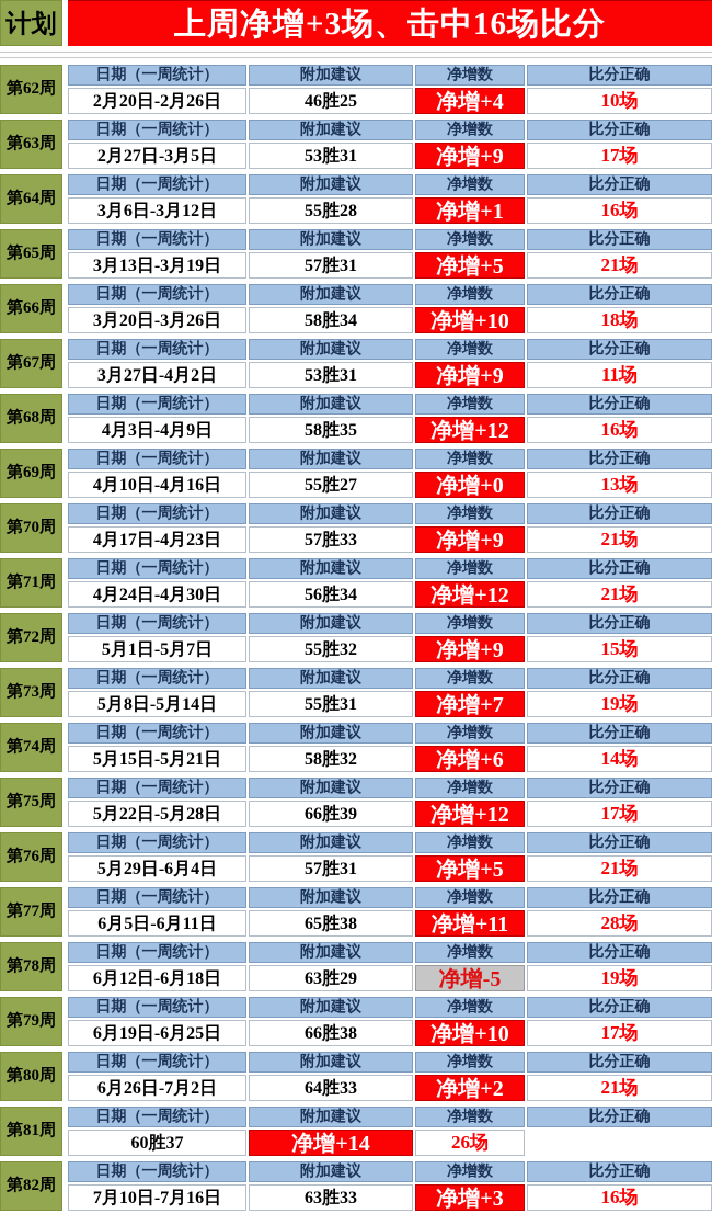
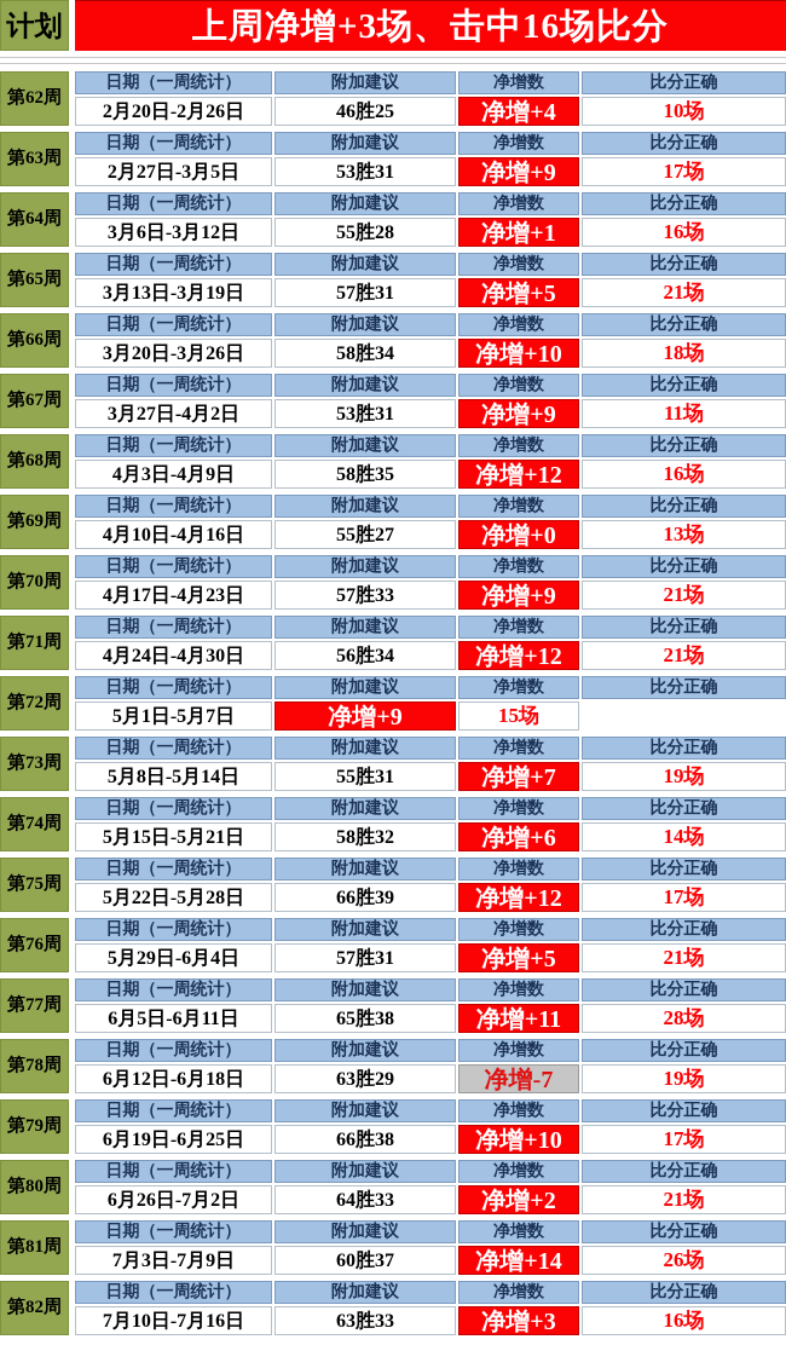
  计划
  上周净增+3场、击中16场比分
  第62周
  日期（一周统计）
  附加建议
  净增数
  比分正确
  2月20日-2月26日
  46胜25
  净增+4
  10场
  第63周
  日期（一周统计）
  附加建议
  净增数
  比分正确
  2月27日-3月5日
  53胜31
  净增+9
  17场
  第64周
  日期（一周统计）
  附加建议
  净增数
  比分正确
  3月6日-3月12日
  55胜28
  净增+1
  16场
  第65周
  日期（一周统计）
  附加建议
  净增数
  比分正确
  3月13日-3月19日
  57胜31
  净增+5
  21场
  第66周
  日期（一周统计）
  附加建议
  净增数
  比分正确
  3月20日-3月26日
  58胜34
  净增+10
  18场
  第67周
  日期（一周统计）
  附加建议
  净增数
  比分正确
  3月27日-4月2日
  53胜31
  净增+9
  11场
  第68周
  日期（一周统计）
  附加建议
  净增数
  比分正确
  4月3日-4月9日
  58胜35
  净增+12
  16场
  第69周
  日期（一周统计）
  附加建议
  净增数
  比分正确
  4月10日-4月16日
  55胜27
  净增+0
  13场
  第70周
  日期（一周统计）
  附加建议
  净增数
  比分正确
  4月17日-4月23日
  57胜33
  净增+9
  21场
  第71周
  日期（一周统计）
  附加建议
  净增数
  比分正确
  4月24日-4月30日
  56胜34
  净增+12
  21场
  第72周
  日期（一周统计）
  附加建议
  净增数
  比分正确
  5月1日-5月7日
- 55胜32
  净增+9
  15场
  第73周
  日期（一周统计）
  附加建议
  净增数
  比分正确
  5月8日-5月14日
  55胜31
  净增+7
  19场
  第74周
  日期（一周统计）
  附加建议
  净增数
  比分正确
  5月15日-5月21日
  58胜32
  净增+6
  14场
  第75周
  日期（一周统计）
  附加建议
  净增数
  比分正确
  5月22日-5月28日
  66胜39
  净增+12
  17场
  第76周
  日期（一周统计）
  附加建议
  净增数
  比分正确
  5月29日-6月4日
  57胜31
  净增+5
  21场
  第77周
  日期（一周统计）
  附加建议
  净增数
  比分正确
  6月5日-6月11日
  65胜38
  净增+11
  28场
  第78周
  日期（一周统计）
  附加建议
  净增数
  比分正确
  6月12日-6月18日
  63胜29
- 净增-5
+ 净增-7
  19场
  第79周
  日期（一周统计）
  附加建议
  净增数
  比分正确
  6月19日-6月25日
  66胜38
  净增+10
  17场
  第80周
  日期（一周统计）
  附加建议
  净增数
  比分正确
  6月26日-7月2日
  64胜33
  净增+2
  21场
  第81周
  日期（一周统计）
  附加建议
  净增数
  比分正确
+ 7月3日-7月9日
  60胜37
  净增+14
  26场
  第82周
  日期（一周统计）
  附加建议
  净增数
  比分正确
  7月10日-7月16日
  63胜33
  净增+3
  16场
